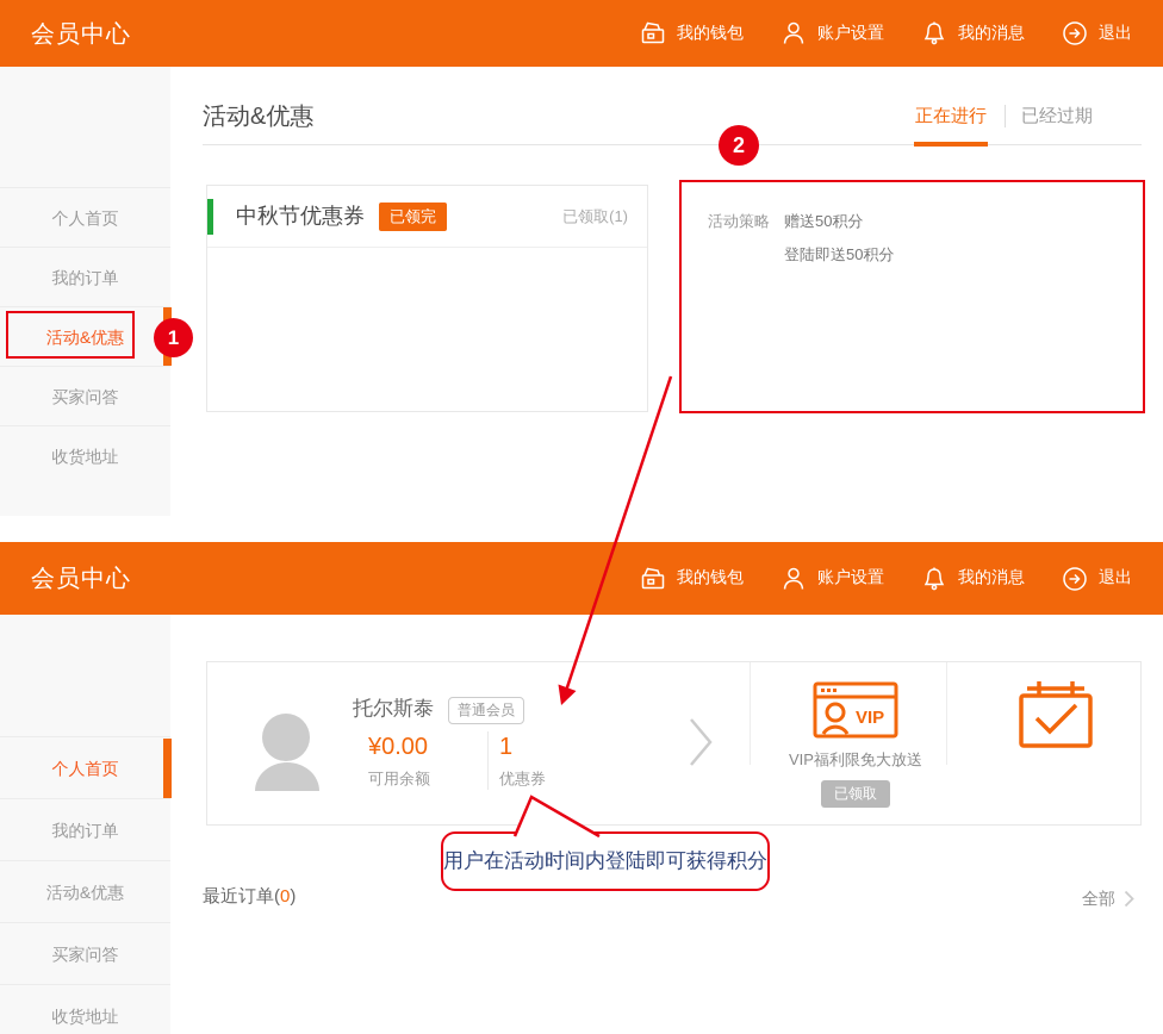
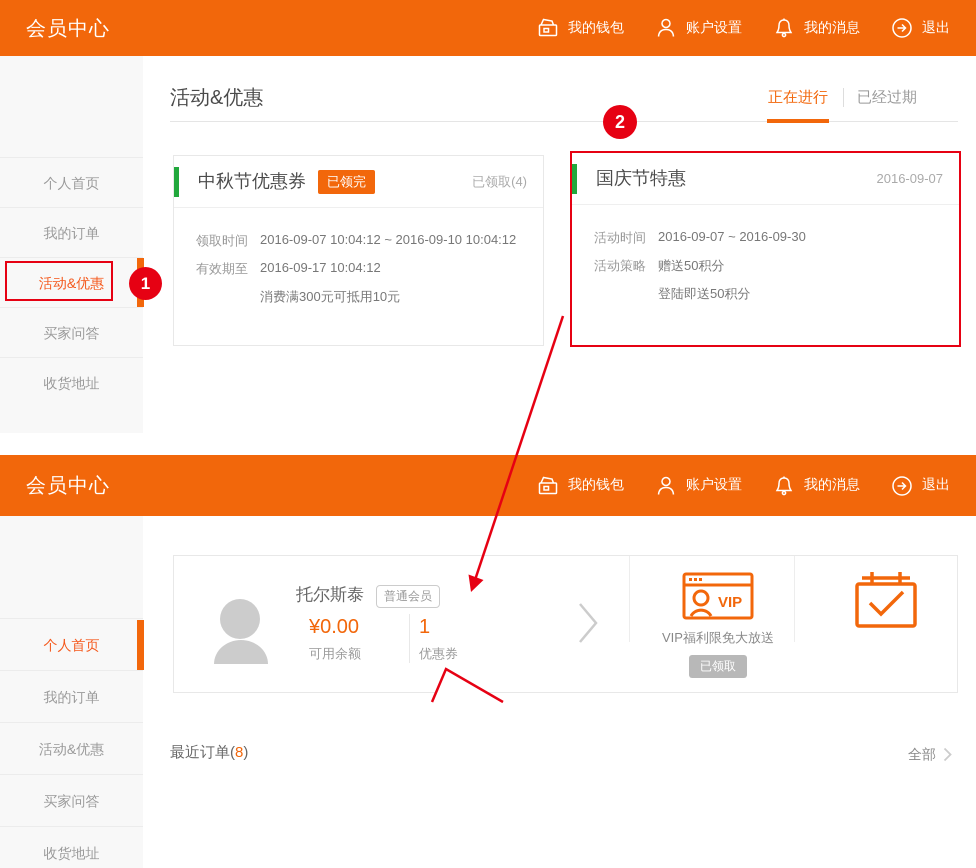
  会员中心
  我的钱包
  账户设置
  我的消息
  退出
  个人首页
  我的订单
  活动&优惠
  买家问答
  收货地址
  活动&优惠
  正在进行
  已经过期
  中秋节优惠券
  已领完
- 已领取(1)
+ 已领取(4)
+ 领取时间
+ 2016-09-07 10:04:12 ~ 2016-09-10 10:04:12
+ 有效期至
+ 2016-09-17 10:04:12
+ 消费满300元可抵用10元
+ 国庆节特惠
+ 2016-09-07
+ 活动时间
+ 2016-09-07 ~ 2016-09-30
  活动策略
  赠送50积分
  登陆即送50积分
  1
  2
  会员中心
  我的钱包
  账户设置
  我的消息
  退出
  个人首页
  我的订单
  活动&优惠
  买家问答
  收货地址
  托尔斯泰
  普通会员
  ¥0.00
  可用余额
  1
  优惠券
  VIP
  VIP福利限免大放送
  已领取
- 用户在活动时间内登陆即可获得积分
- 最近订单(0)
+ 最近订单(8)
  全部
